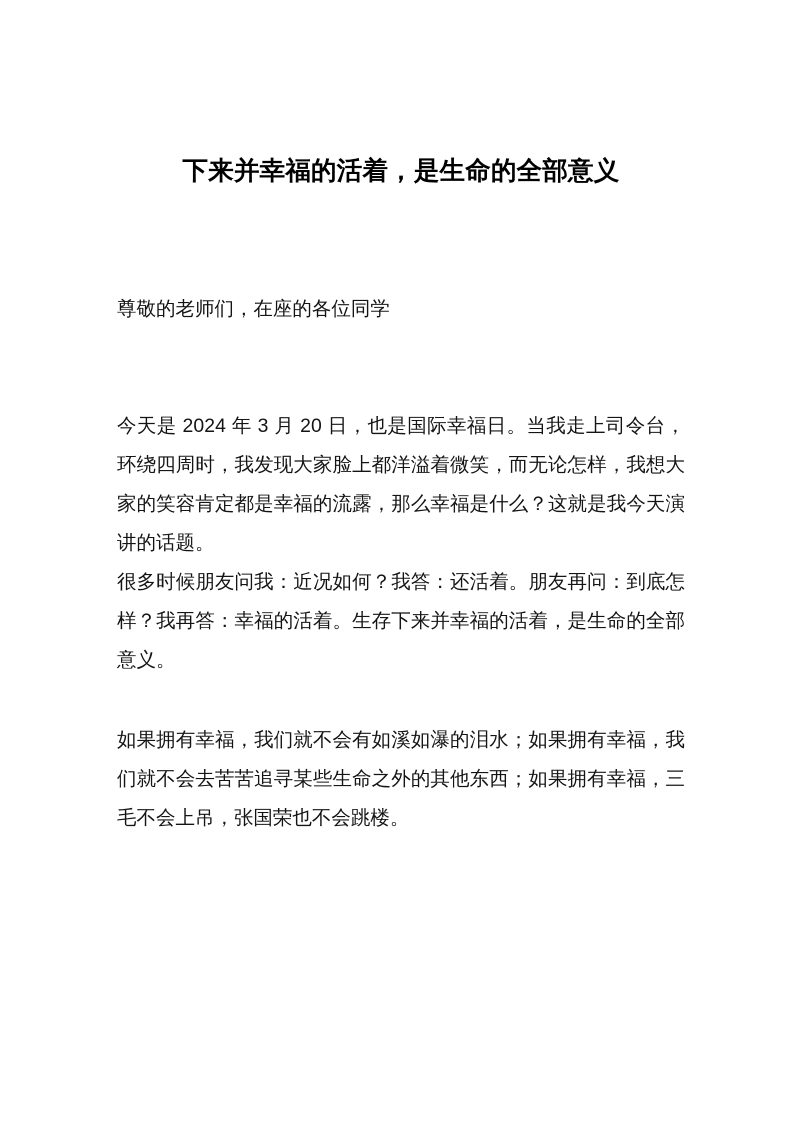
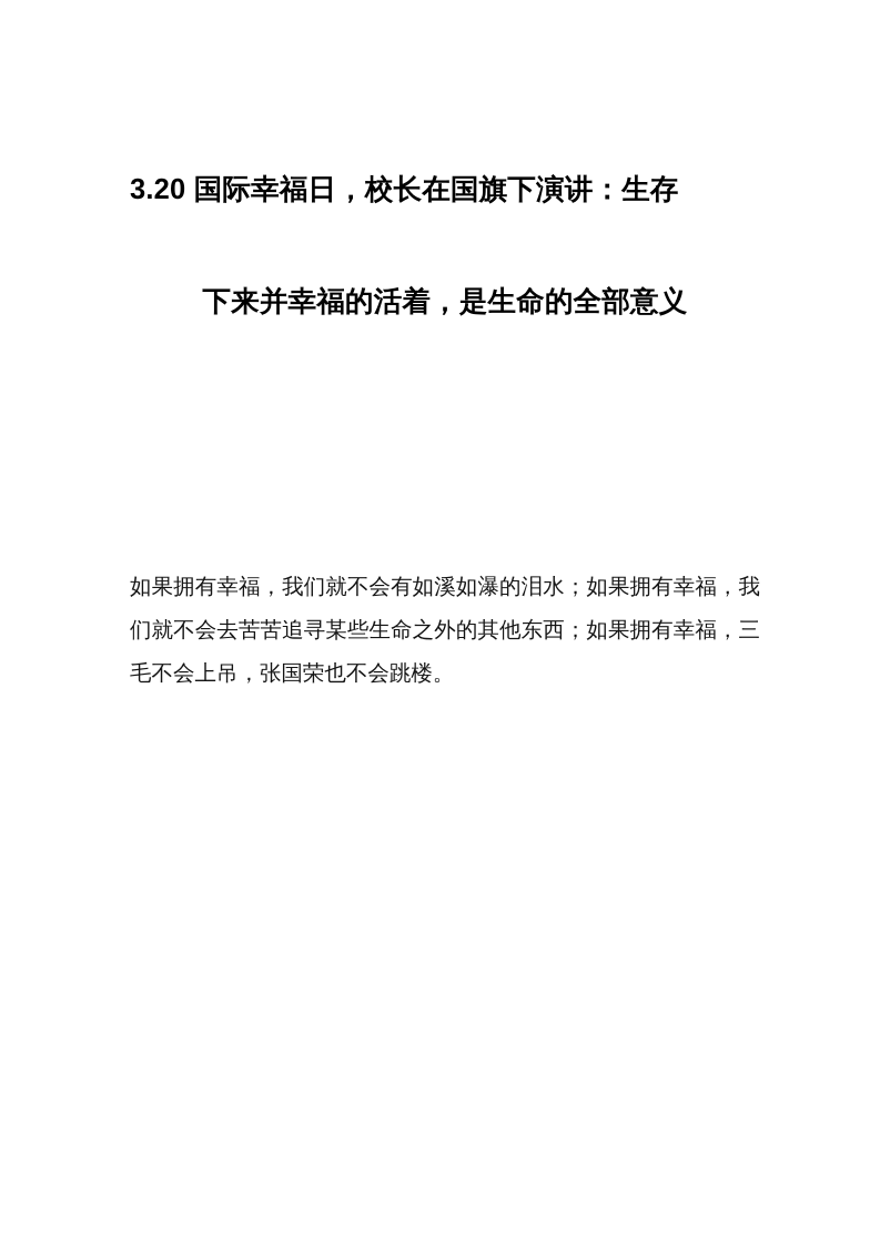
+ 3.20 国际幸福日，校长在国旗下演讲：生存
  下来并幸福的活着，是生命的全部意义
- 尊敬的老师们，在座的各位同学
- 今天是 2024 年 3 月 20 日，也是国际幸福日。当我走上司令台，环绕四周时，我发现大家脸上都洋溢着微笑，而无论怎样，我想大家的笑容肯定都是幸福的流露，那么幸福是什么？这就是我今天演讲的话题。
- 很多时候朋友问我：近况如何？我答：还活着。朋友再问：到底怎样？我再答：幸福的活着。生存下来并幸福的活着，是生命的全部意义。
  如果拥有幸福，我们就不会有如溪如瀑的泪水；如果拥有幸福，我们就不会去苦苦追寻某些生命之外的其他东西；如果拥有幸福，三毛不会上吊，张国荣也不会跳楼。
